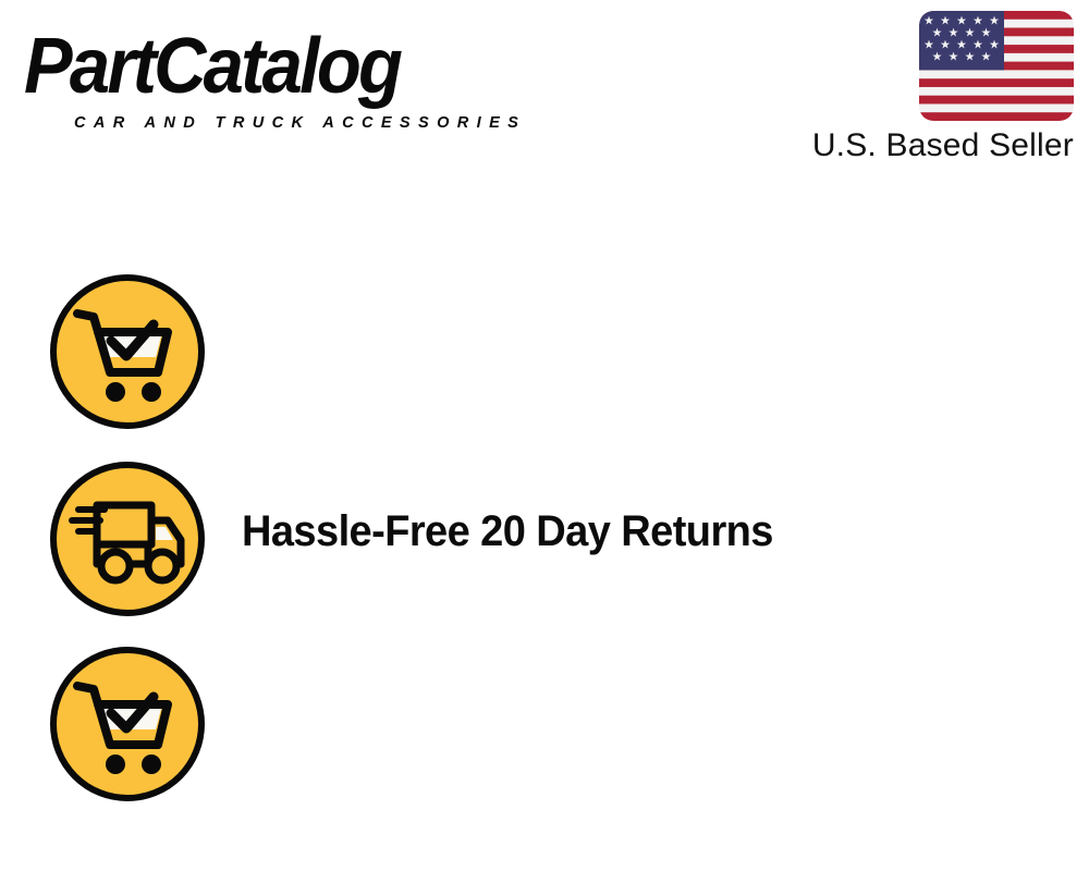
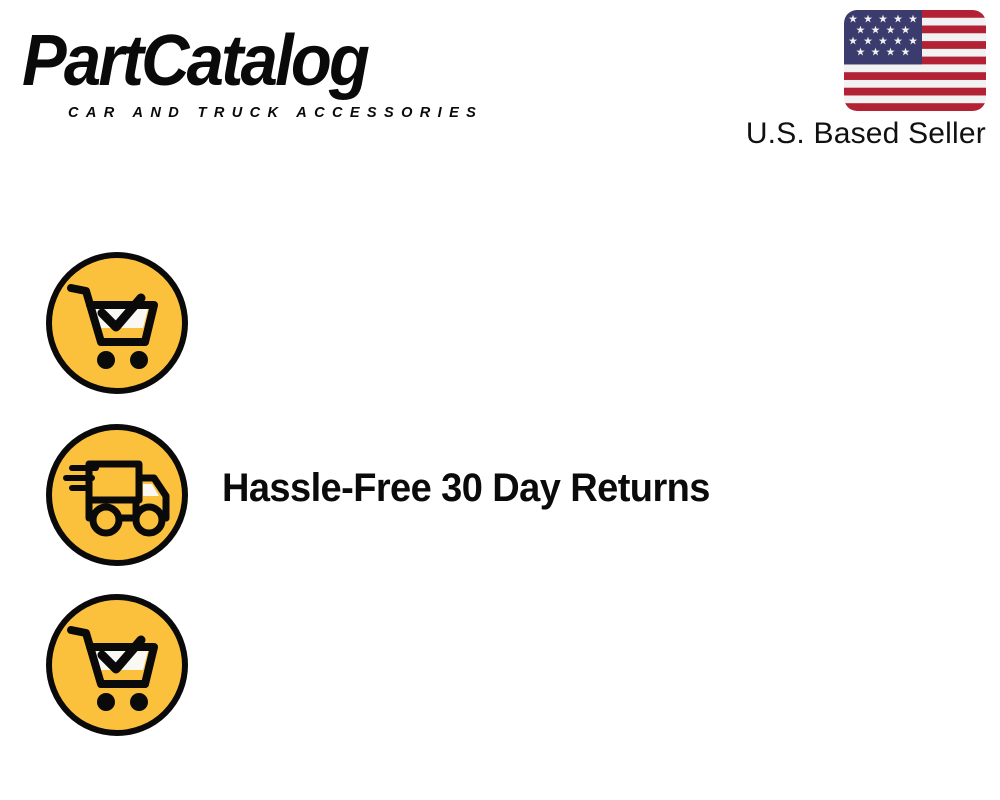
  PartCatalog
  CAR AND TRUCK ACCESSORIES
  U.S. Based Seller
- Hassle-Free 20 Day Returns
+ Hassle-Free 30 Day Returns
